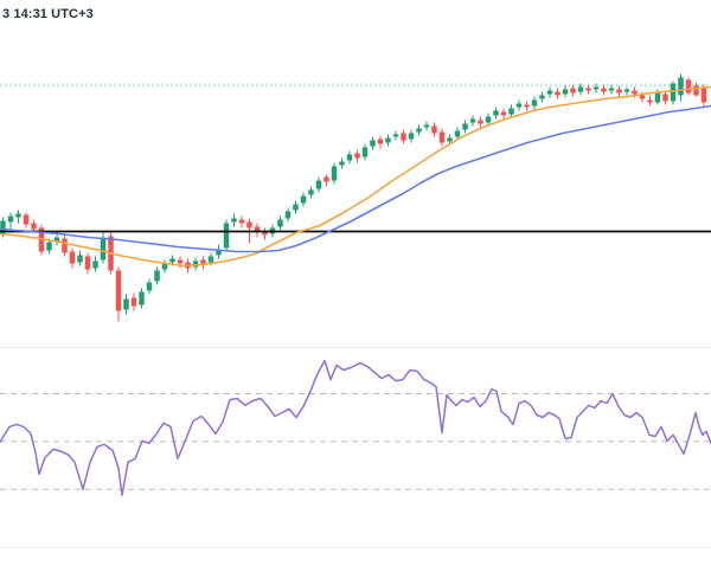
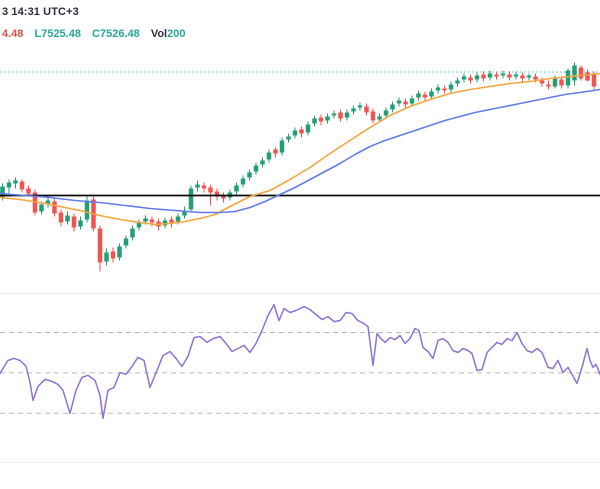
  3 14:31 UTC+3
+ 4.48 L7525.48 C7526.48 Vol200
